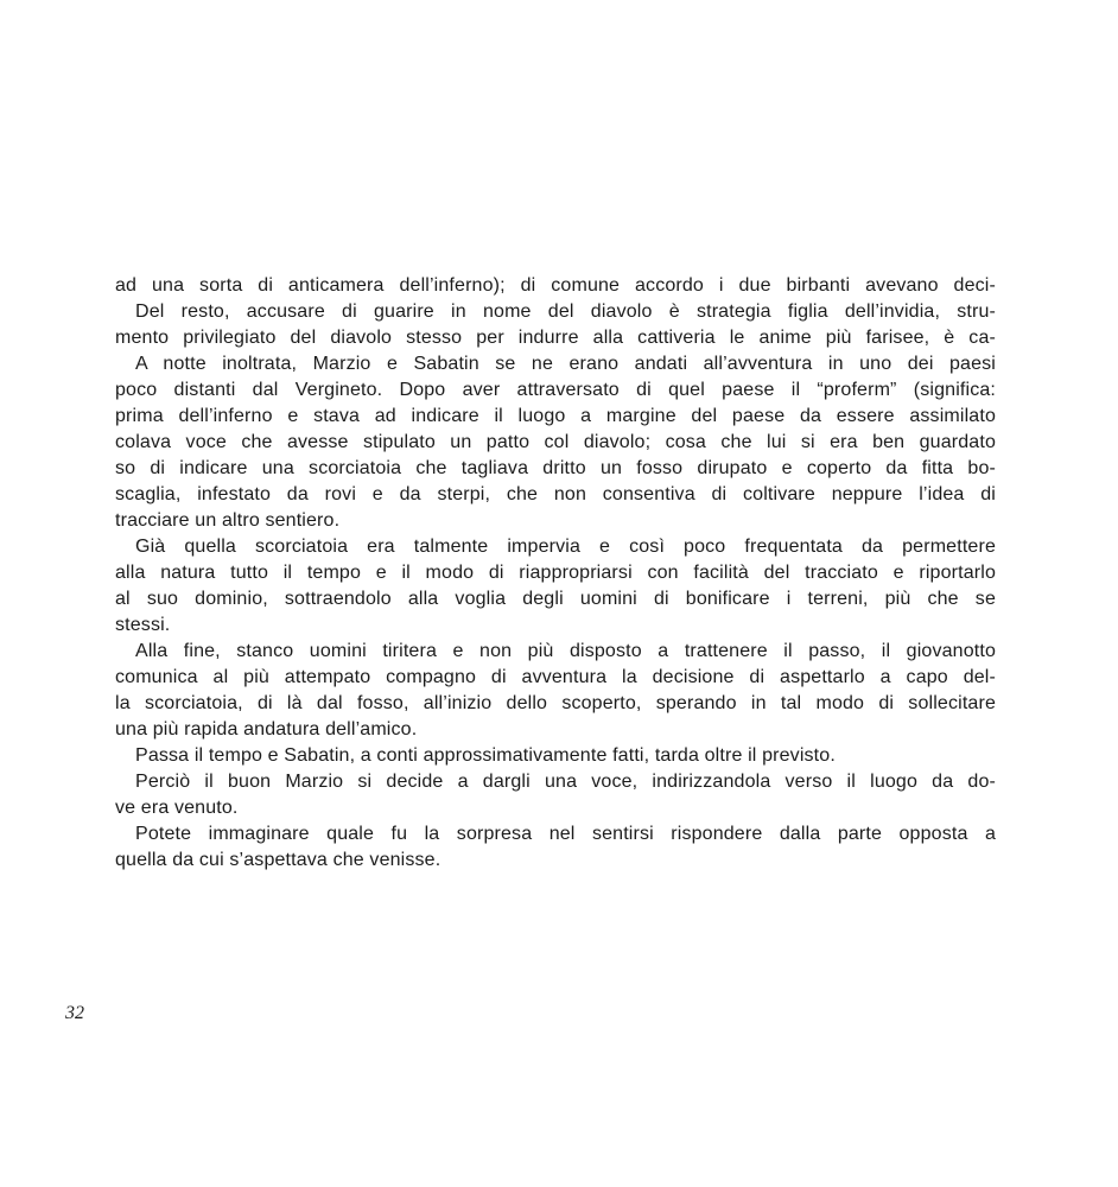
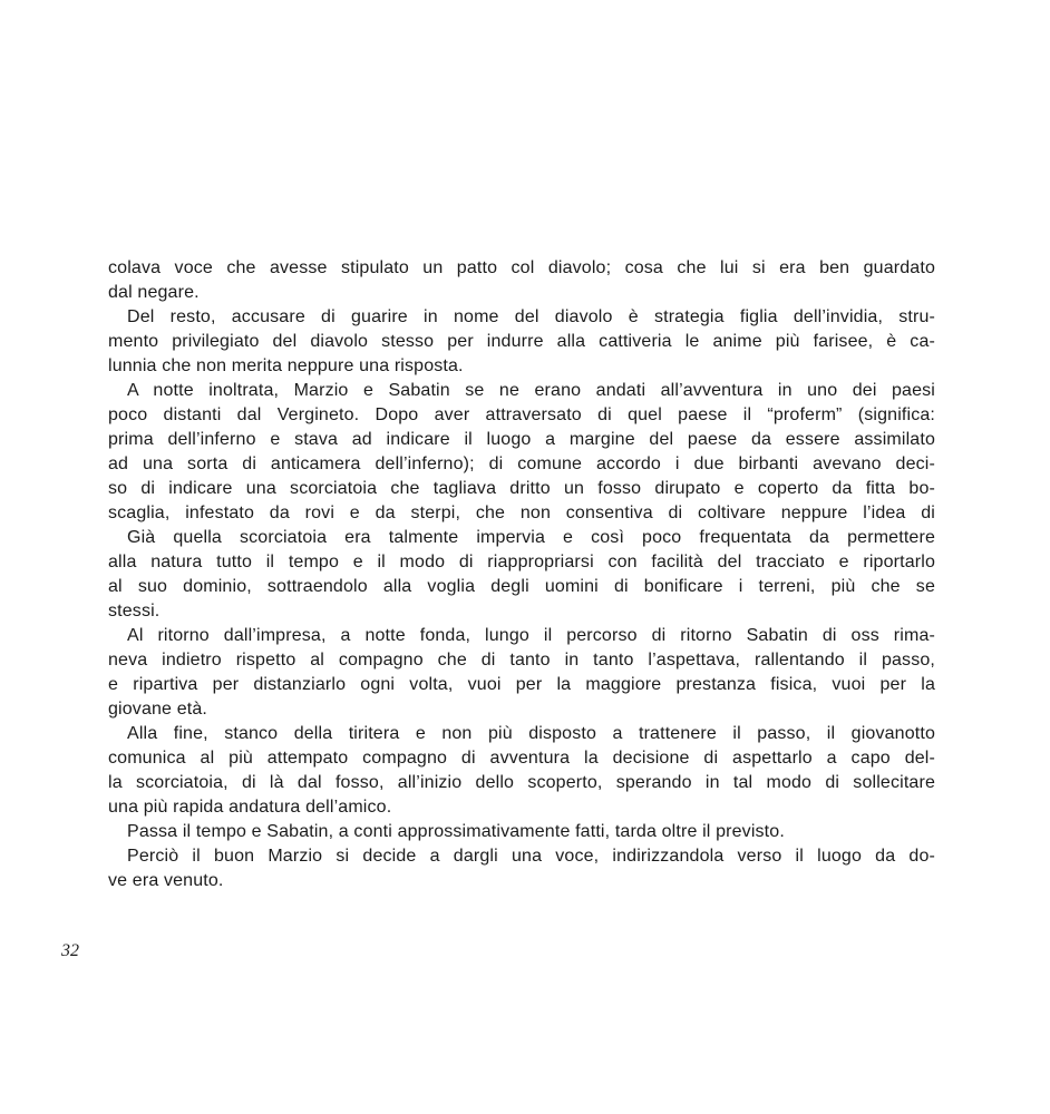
- ad una sorta di anticamera dell’inferno); di comune accordo i due birbanti avevano deci-
+ colava voce che avesse stipulato un patto col diavolo; cosa che lui si era ben guardato
+ dal negare.
  Del resto, accusare di guarire in nome del diavolo è strategia figlia dell’invidia, stru-
  mento privilegiato del diavolo stesso per indurre alla cattiveria le anime più farisee, è ca-
+ lunnia che non merita neppure una risposta.
  A notte inoltrata, Marzio e Sabatin se ne erano andati all’avventura in uno dei paesi
  poco distanti dal Vergineto. Dopo aver attraversato di quel paese il “proferm” (significa:
  prima dell’inferno e stava ad indicare il luogo a margine del paese da essere assimilato
- colava voce che avesse stipulato un patto col diavolo; cosa che lui si era ben guardato
+ ad una sorta di anticamera dell’inferno); di comune accordo i due birbanti avevano deci-
  so di indicare una scorciatoia che tagliava dritto un fosso dirupato e coperto da fitta bo-
  scaglia, infestato da rovi e da sterpi, che non consentiva di coltivare neppure l’idea di
- tracciare un altro sentiero.
  Già quella scorciatoia era talmente impervia e così poco frequentata da permettere
  alla natura tutto il tempo e il modo di riappropriarsi con facilità del tracciato e riportarlo
  al suo dominio, sottraendolo alla voglia degli uomini di bonificare i terreni, più che se
  stessi.
+ Al ritorno dall’impresa, a notte fonda, lungo il percorso di ritorno Sabatin di oss rima-
+ neva indietro rispetto al compagno che di tanto in tanto l’aspettava, rallentando il passo,
+ e ripartiva per distanziarlo ogni volta, vuoi per la maggiore prestanza fisica, vuoi per la
+ giovane età.
- Alla fine, stanco uomini tiritera e non più disposto a trattenere il passo, il giovanotto
+ Alla fine, stanco della tiritera e non più disposto a trattenere il passo, il giovanotto
  comunica al più attempato compagno di avventura la decisione di aspettarlo a capo del-
  la scorciatoia, di là dal fosso, all’inizio dello scoperto, sperando in tal modo di sollecitare
  una più rapida andatura dell’amico.
  Passa il tempo e Sabatin, a conti approssimativamente fatti, tarda oltre il previsto.
  Perciò il buon Marzio si decide a dargli una voce, indirizzandola verso il luogo da do-
  ve era venuto.
- Potete immaginare quale fu la sorpresa nel sentirsi rispondere dalla parte opposta a
- quella da cui s’aspettava che venisse.
  32
